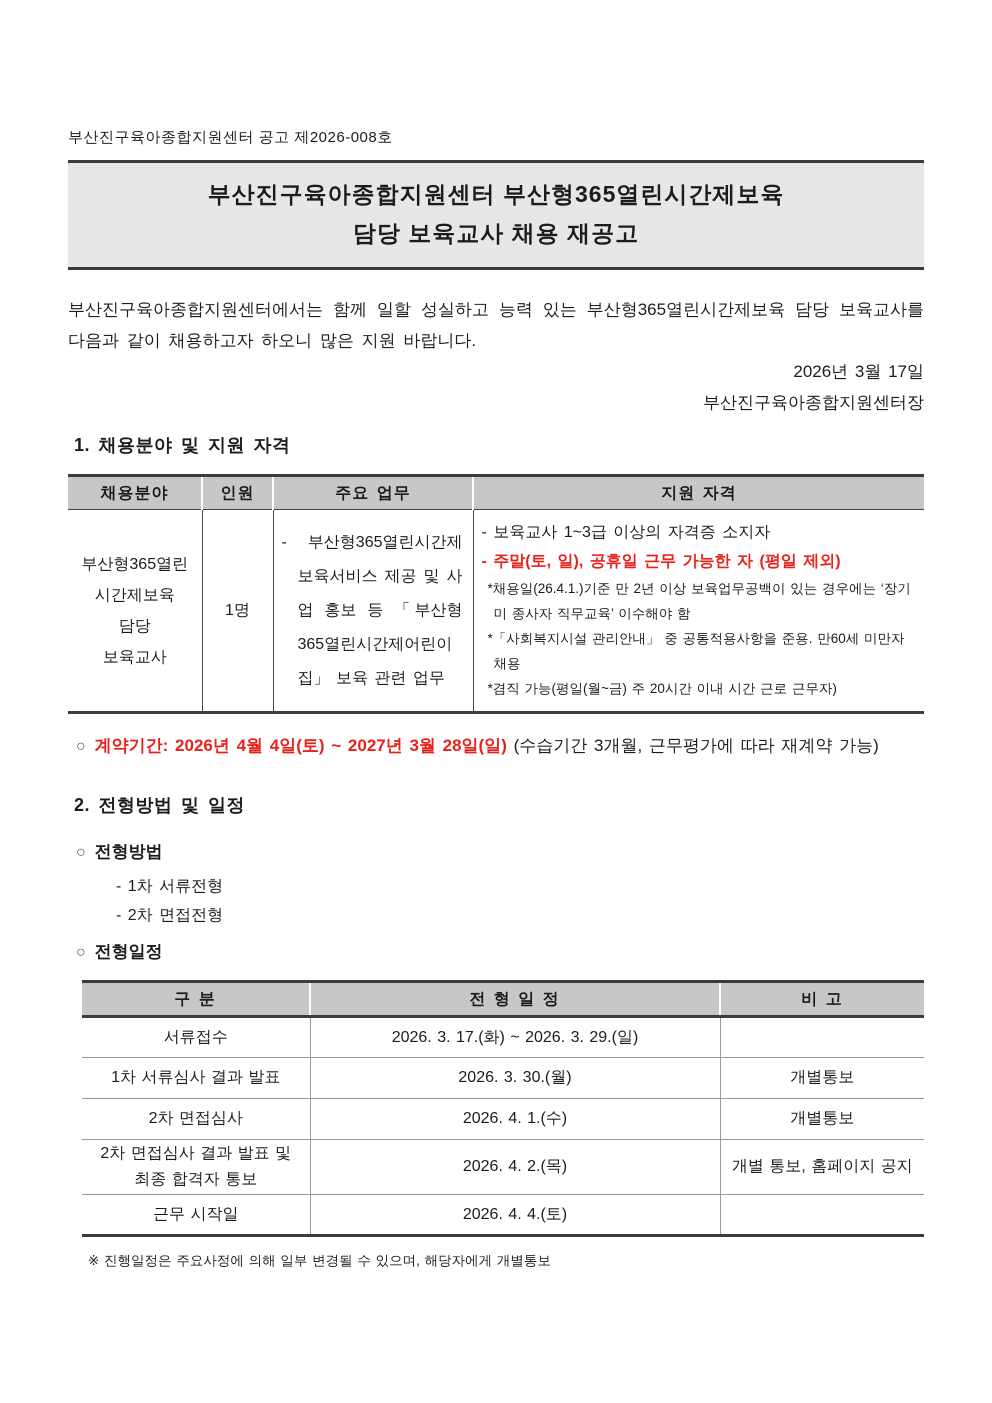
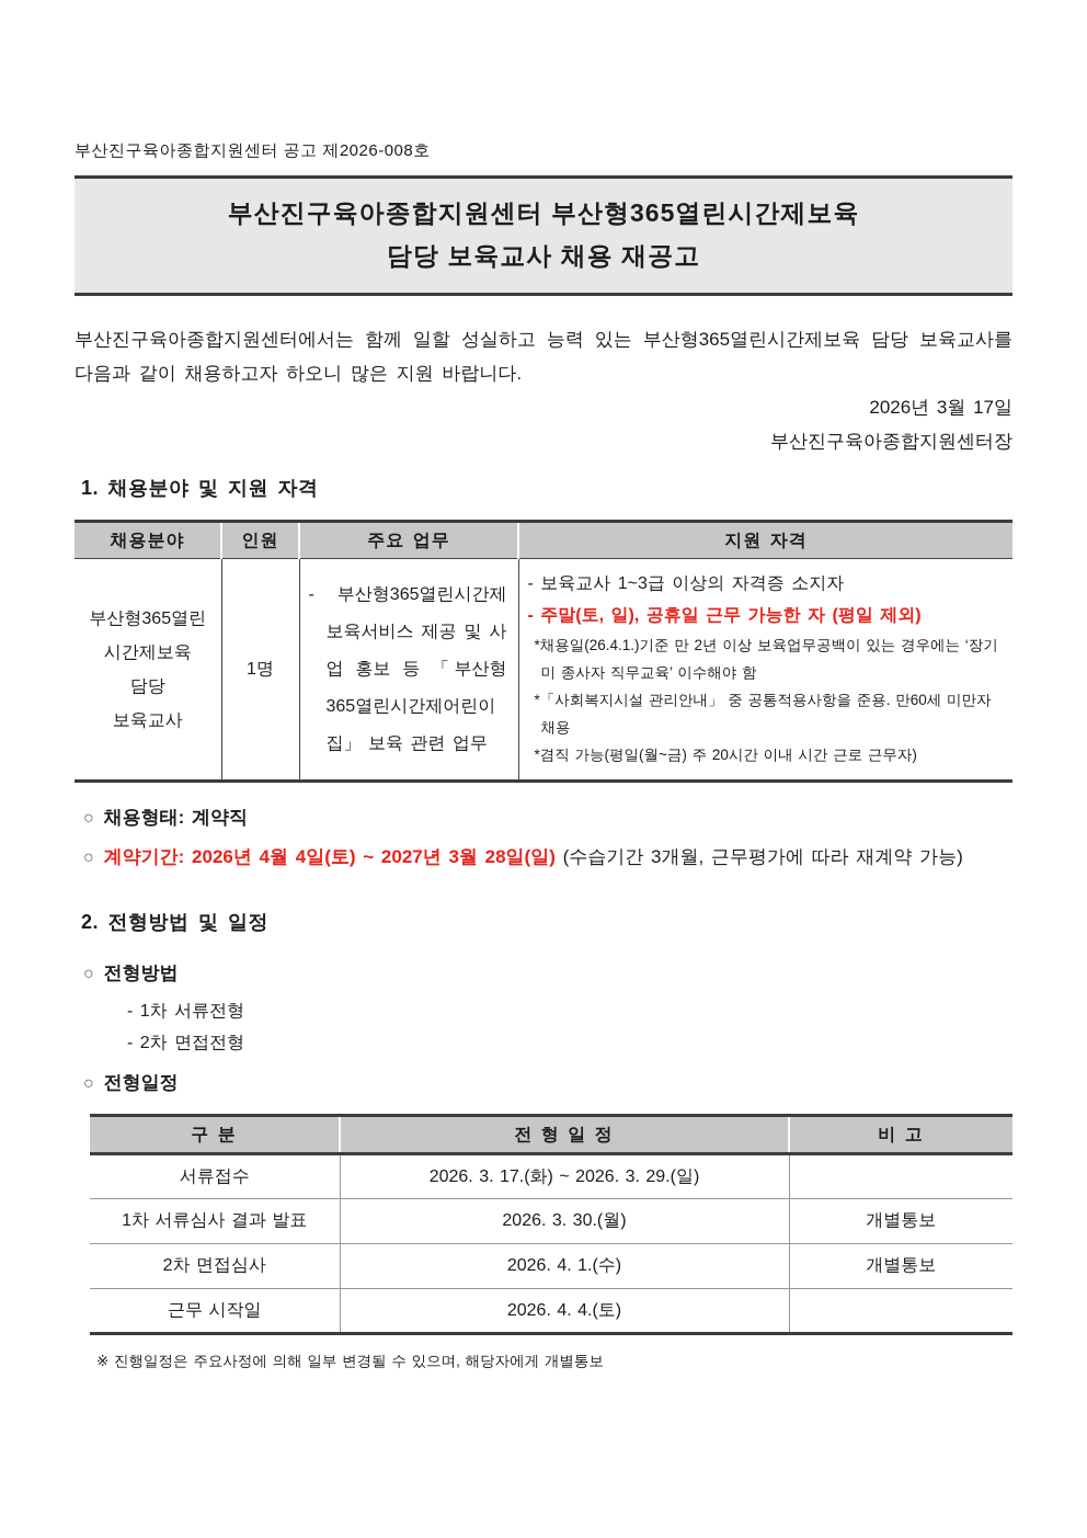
  부산진구육아종합지원센터 공고 제2026-008호
  부산진구육아종합지원센터 부산형365열린시간제보육
  담당 보육교사 채용 재공고
  부산진구육아종합지원센터에서는 함께 일할 성실하고 능력 있는 부산형365열린시간제보육 담당 보육교사를 다음과 같이 채용하고자 하오니 많은 지원 바랍니다.
  2026년 3월 17일
  부산진구육아종합지원센터장
  1. 채용분야 및 지원 자격
  채용분야	인원	주요 업무	지원 자격
  부산형365열린 시간제보육 담당 보육교사	1명	- 부산형365열린시간제보육서비스 제공 및 사업 홍보 등 「부산형365열린시간제어린이집」 보육 관련 업무	- 보육교사 1~3급 이상의 자격증 소지자 - 주말(토, 일), 공휴일 근무 가능한 자 (평일 제외) *채용일(26.4.1.)기준 만 2년 이상 보육업무공백이 있는 경우에는 ‘장기미 종사자 직무교육’ 이수해야 함 *「사회복지시설 관리안내」 중 공통적용사항을 준용. 만60세 미만자 채용 *겸직 가능(평일(월~금) 주 20시간 이내 시간 근로 근무자)
+ ○ 채용형태: 계약직
  ○ 계약기간: 2026년 4월 4일(토) ~ 2027년 3월 28일(일) (수습기간 3개월, 근무평가에 따라 재계약 가능)
  2. 전형방법 및 일정
  ○ 전형방법
  - 1차 서류전형
  - 2차 면접전형
  ○ 전형일정
  구 분	전 형 일 정	비 고
  서류접수	2026. 3. 17.(화) ~ 2026. 3. 29.(일)
  1차 서류심사 결과 발표	2026. 3. 30.(월)	개별통보
  2차 면접심사	2026. 4. 1.(수)	개별통보
- 2차 면접심사 결과 발표 및 최종 합격자 통보	2026. 4. 2.(목)	개별 통보, 홈페이지 공지
  근무 시작일	2026. 4. 4.(토)
  ※ 진행일정은 주요사정에 의해 일부 변경될 수 있으며, 해당자에게 개별통보
